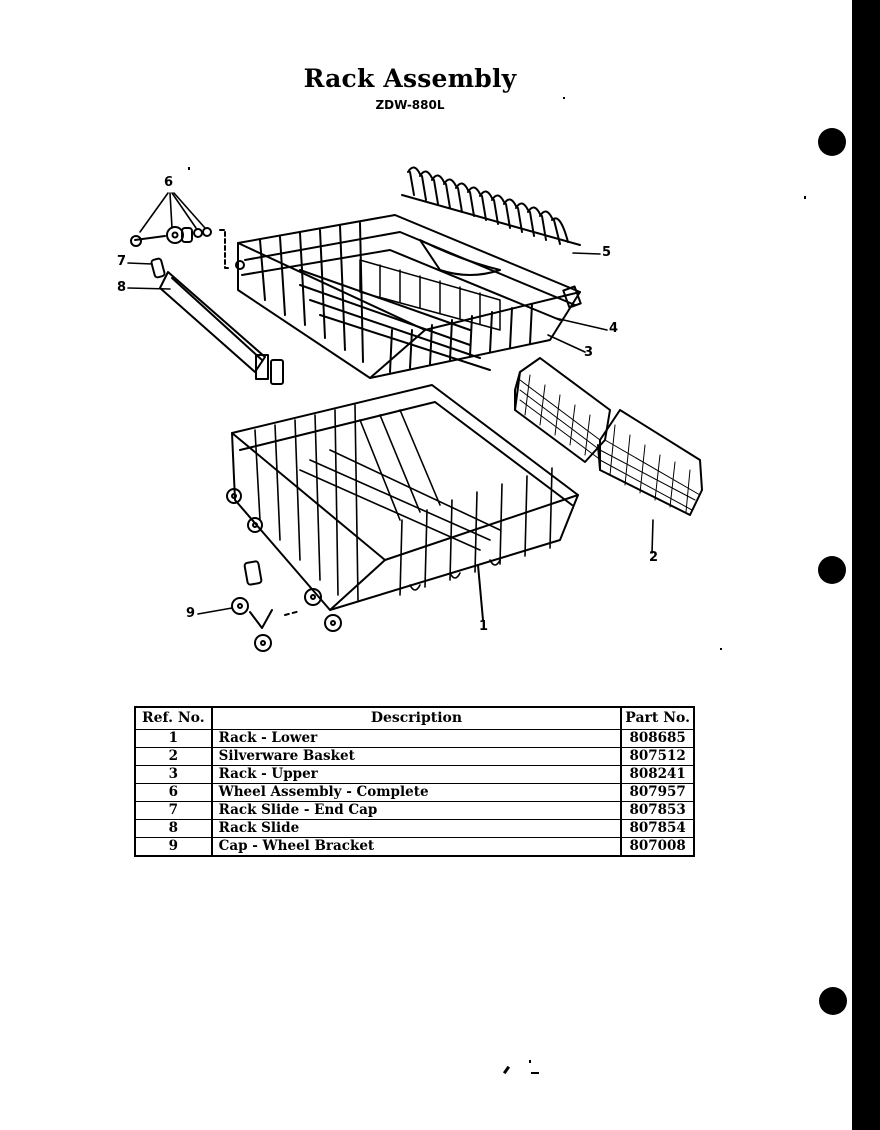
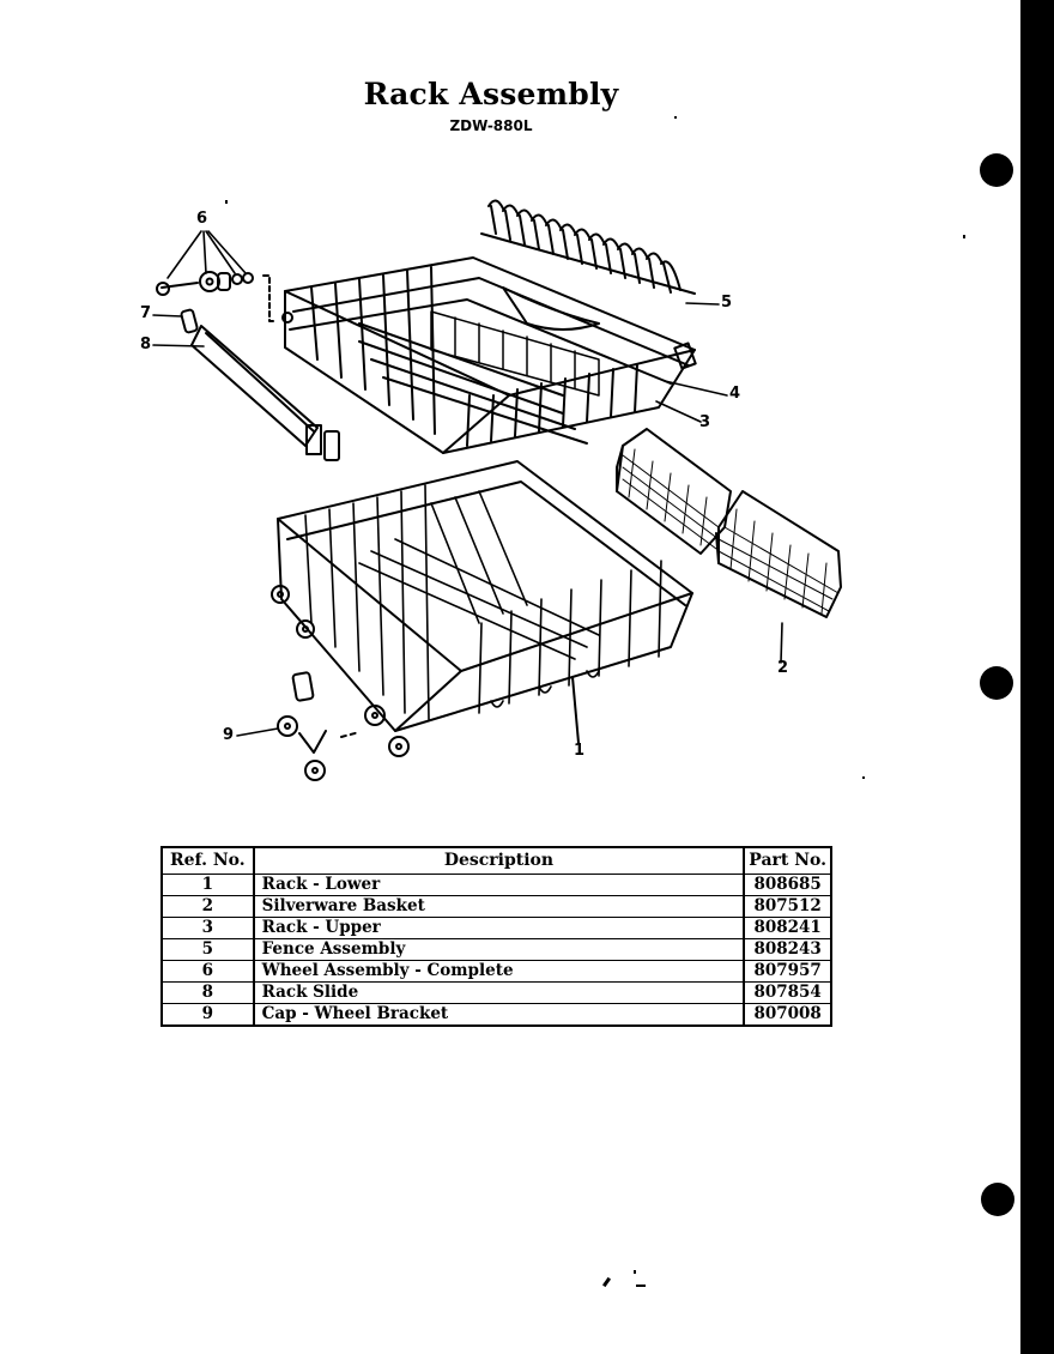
  Rack Assembly
  ZDW-880L
  6
  7
  8
  5
  4
  3
  2
  1
  9
  Ref. No.	Description	Part No.
  1	Rack - Lower	808685
  2	Silverware Basket	807512
  3	Rack - Upper	808241
+ 5	Fence Assembly	808243
  6	Wheel Assembly - Complete	807957
- 7	Rack Slide - End Cap	807853
  8	Rack Slide	807854
  9	Cap - Wheel Bracket	807008
